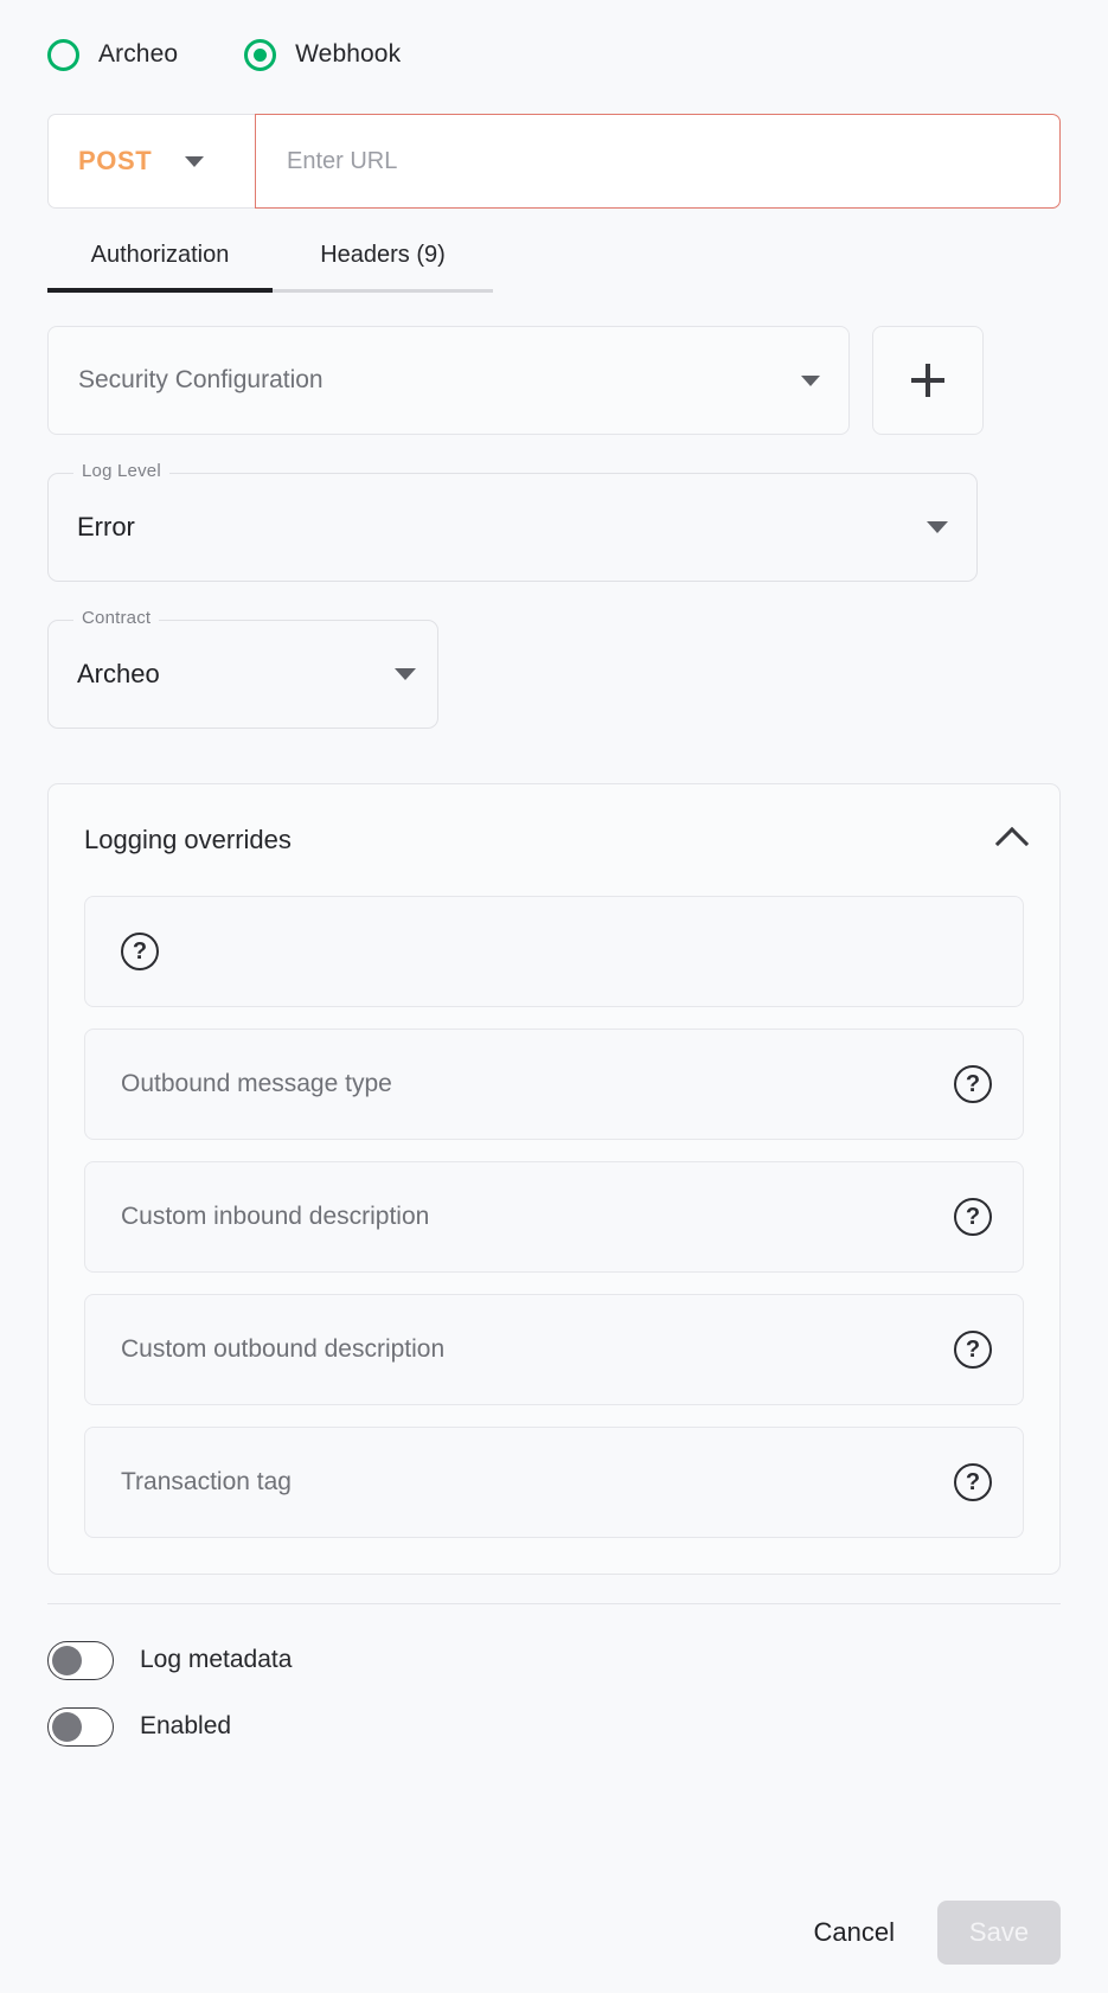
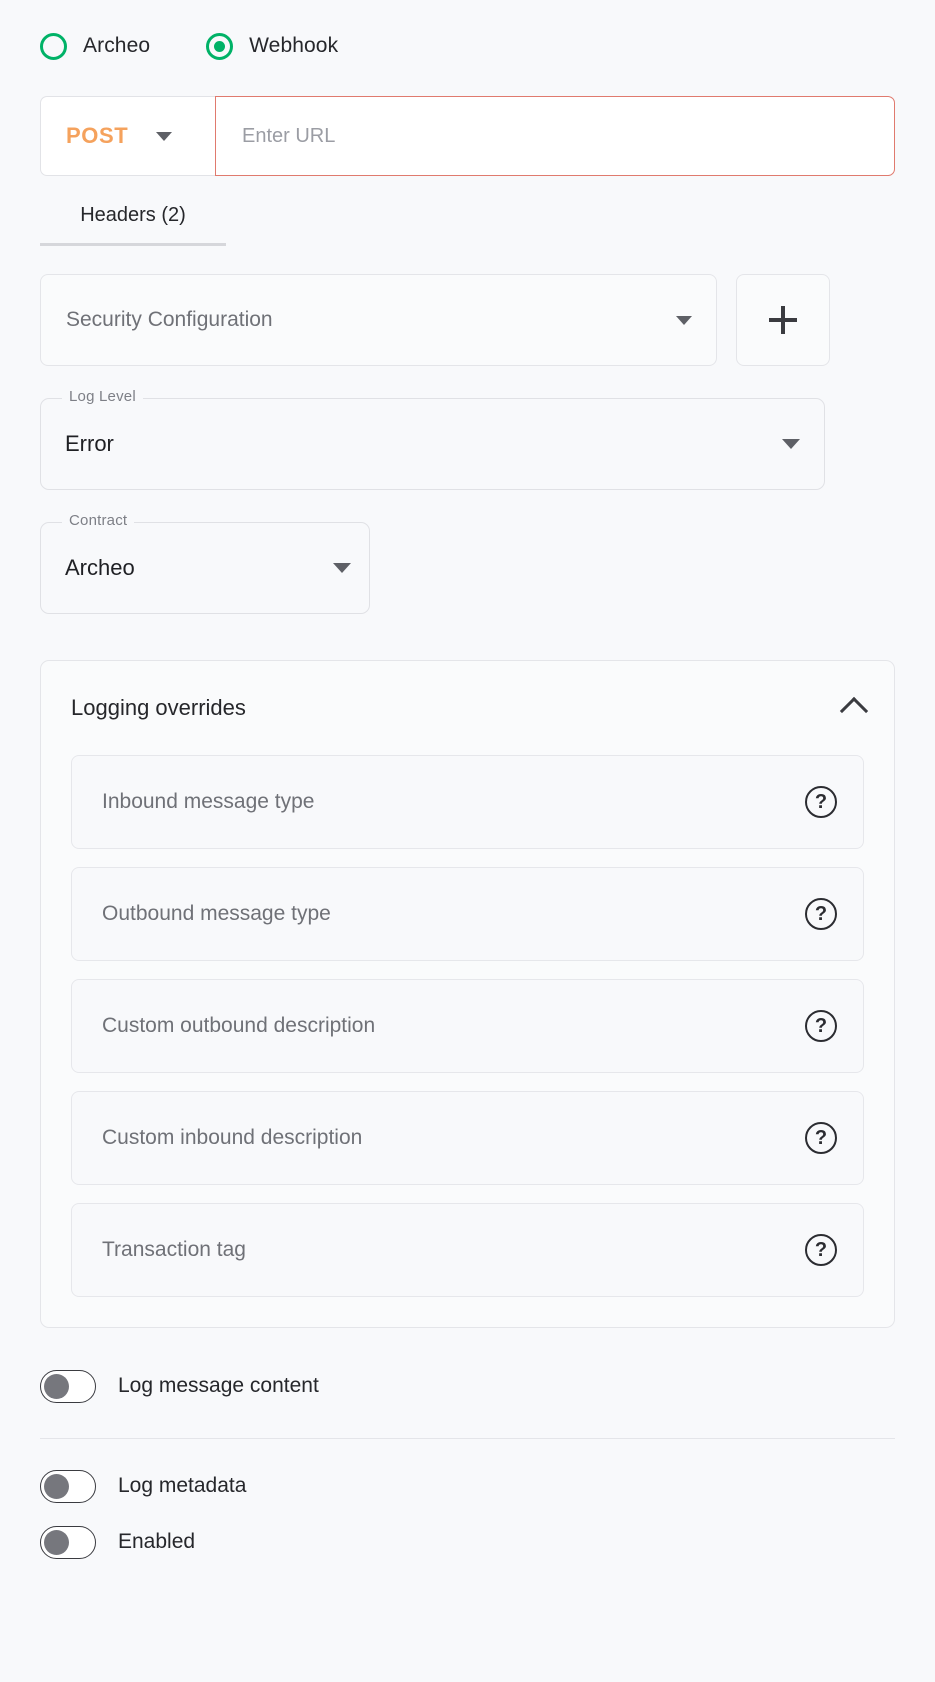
  Archeo
  Webhook
  POST
  Enter URL
- Authorization
- Headers (9)
+ Headers (2)
  Security Configuration
  Log Level
  Error
  Contract
  Archeo
  Logging overrides
+ Inbound message type
  ?
  Outbound message type
  ?
- Custom inbound description
+ Custom outbound description
  ?
- Custom outbound description
+ Custom inbound description
  ?
  Transaction tag
  ?
+ Log message content
  Log metadata
  Enabled
- Cancel
- Save
